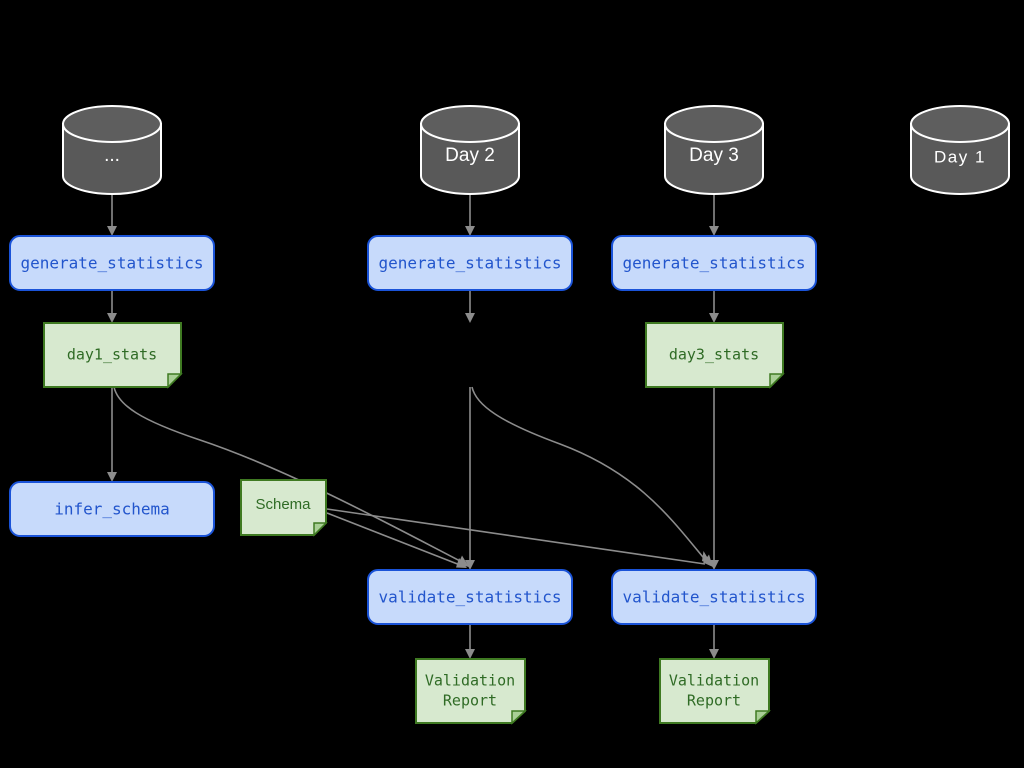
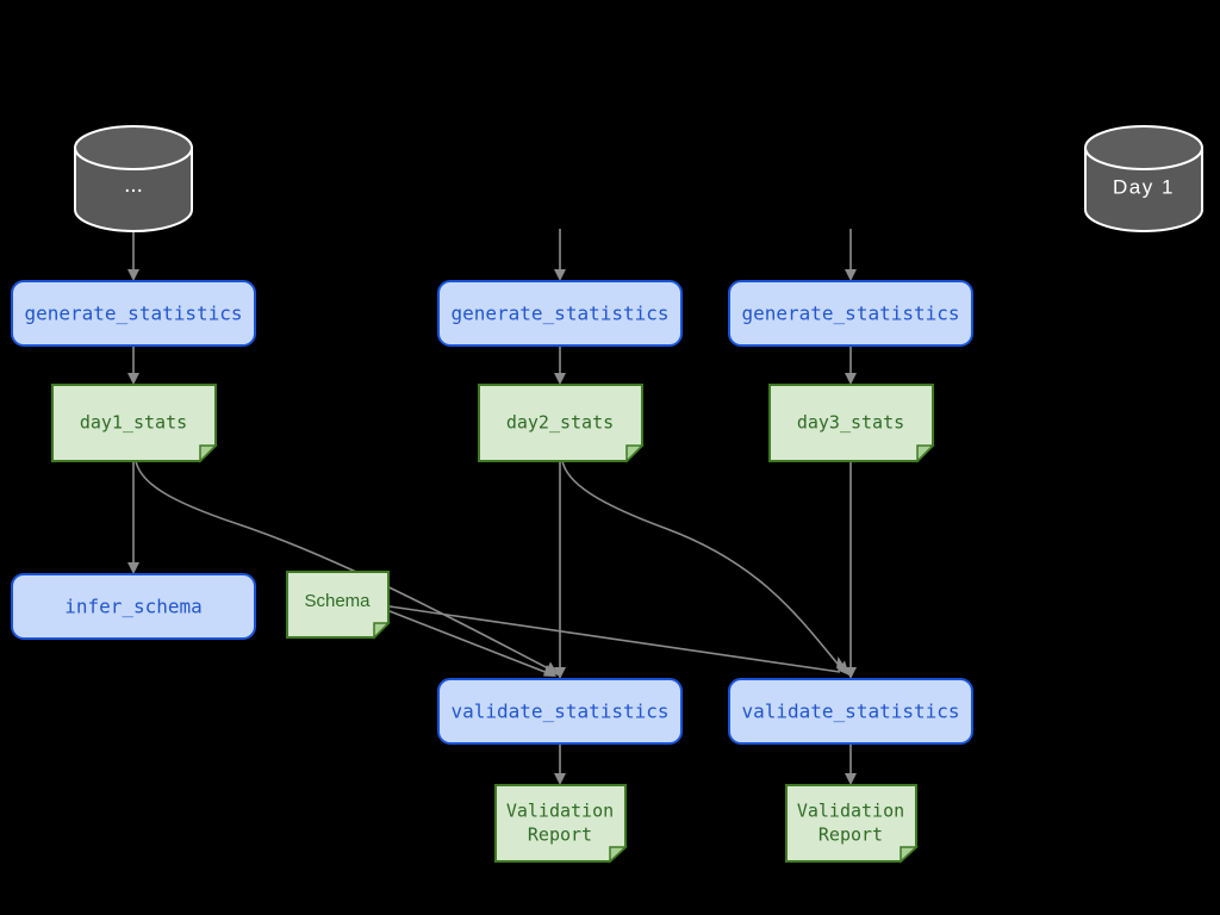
  ...
- Day 2
- Day 3
  Day 1
  generate_statistics
  generate_statistics
  generate_statistics
  day1_stats
+ day2_stats
  day3_stats
  infer_schema
  Schema
  validate_statistics
  validate_statistics
  Validation
  Report
  Validation
  Report
